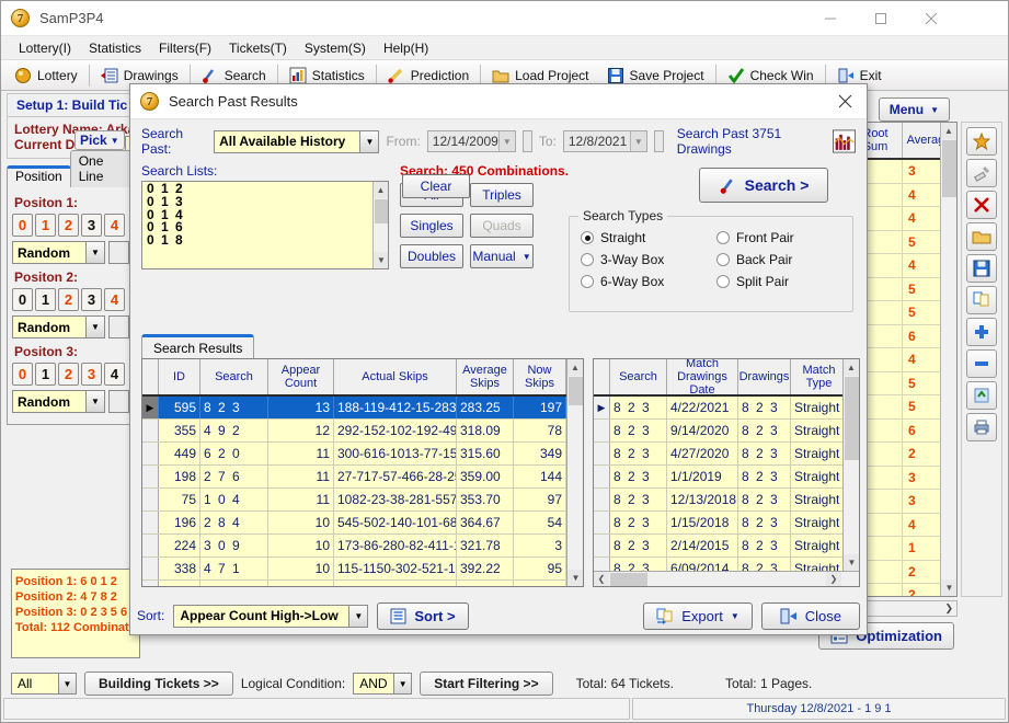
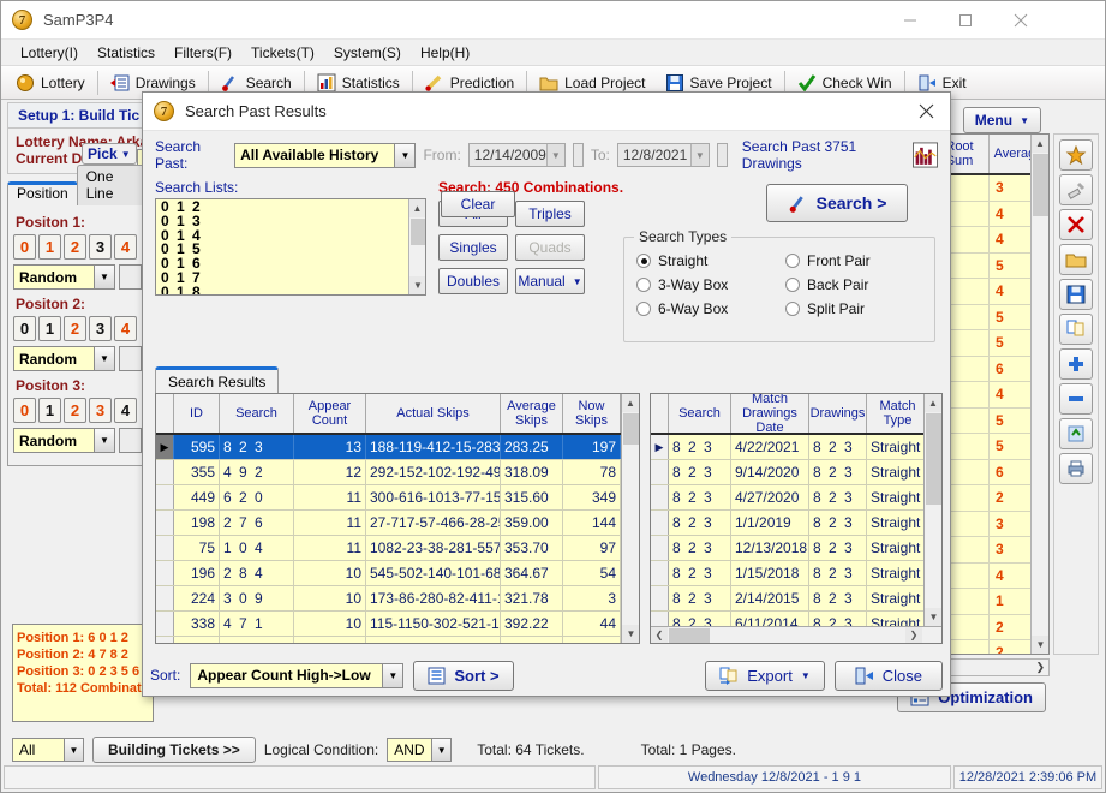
  7
  SamP3P4
  Lottery(I)
  Statistics
  Filters(F)
  Tickets(T)
  System(S)
  Help(H)
  Lottery
  Drawings
  Search
  Statistics
  Prediction
  Load Project
  Save Project
  Check Win
  Exit
  Setup 1: Build Tic
  Lottery Name: Ark
  Position
  One Line
  Positon 1:
  0
  1
  2
  3
  4
  Random
  ▼
  Positon 2:
  0
  1
  2
  3
  4
  Random
  ▼
  Positon 3:
  0
  1
  2
  3
  4
  Random
  ▼
  Pick
  ▼
  Position 1: 6 0 1 2
  Position 2: 4 7 8 2
  Position 3: 0 2 3 5 6
  Total: 112 Combinat
  Menu
  ▼
  oot um
  Avera
  3
  4
  4
  5
  4
  5
  5
  6
  4
  5
  5
  6
  2
  3
  3
  4
  1
  2
  2
  ▲
  ▼
  ❯
  Optimization
  All
  ▼
  Building Tickets >>
  Logical Condition:
  AND
  ▼
- Start Filtering >>
  Total: 64 Tickets.
  Total: 1 Pages.
- Thursday 12/8/2021 - 1 9 1
+ Wednesday 12/8/2021 - 1 9 1
+ 12/28/2021 2:39:06 PM
  7
  Search Past Results
  Search Past:
  All Available History
  ▼
  From:
  12/14/2009
  ▼
  To:
  12/8/2021
  ▼
  Search Past 3751 Drawings
  Search Lists:
  0 1 2
  0 1 3
  0 1 4
+ 0 1 5
  0 1 6
+ 0 1 7
  0 1 8
  ▲
  ▼
  Search: 450 Combinations.
  Triples
  Singles
  Quads
  Doubles
  Manual
  ▼
  Clear
  Search >
  Search Types
  Straight
  Front Pair
  3-Way Box
  Back Pair
  6-Way Box
  Split Pair
  Search Results
  ID
  Search
  Appear Count
  Actual Skips
  Average Skips
  Now Skips
  ▶
  595
  8 2 3
  13
  188-119-412-15-283
  283.25
  197
  355
  4 9 2
  12
  292-152-102-192-49
  318.09
  78
  449
  6 2 0
  11
  300-616-1013-77-15
  315.60
  349
  198
  2 7 6
  11
  27-717-57-466-28-2
  359.00
  144
  75
  1 0 4
  11
  1082-23-38-281-557
  353.70
  97
  196
  2 8 4
  10
  545-502-140-101-68
  364.67
  54
  224
  3 0 9
  10
  173-86-280-82-411-
  321.78
  3
  338
  4 7 1
  10
  115-1150-302-521-1
  392.22
- 95
+ 44
  ▲
  ▼
  Search
  Match Drawings Date
  Drawings
  Match Type
  ▶
  8 2 3
  4/22/2021
  8 2 3
  Straight
  8 2 3
  9/14/2020
  8 2 3
  Straight
  8 2 3
  4/27/2020
  8 2 3
  Straight
  8 2 3
  1/1/2019
  8 2 3
  Straight
  8 2 3
  12/13/2018
  8 2 3
  Straight
  8 2 3
  1/15/2018
  8 2 3
  Straight
  8 2 3
  2/14/2015
  8 2 3
  Straight
  8 2 3
- 6/09/2014
+ 6/11/2014
  8 2 3
  Straight
  ▲
  ▼
  ❮
  ❯
  Sort:
  Appear Count High->Low
  ▼
  Sort >
  Export
  ▼
  Close
